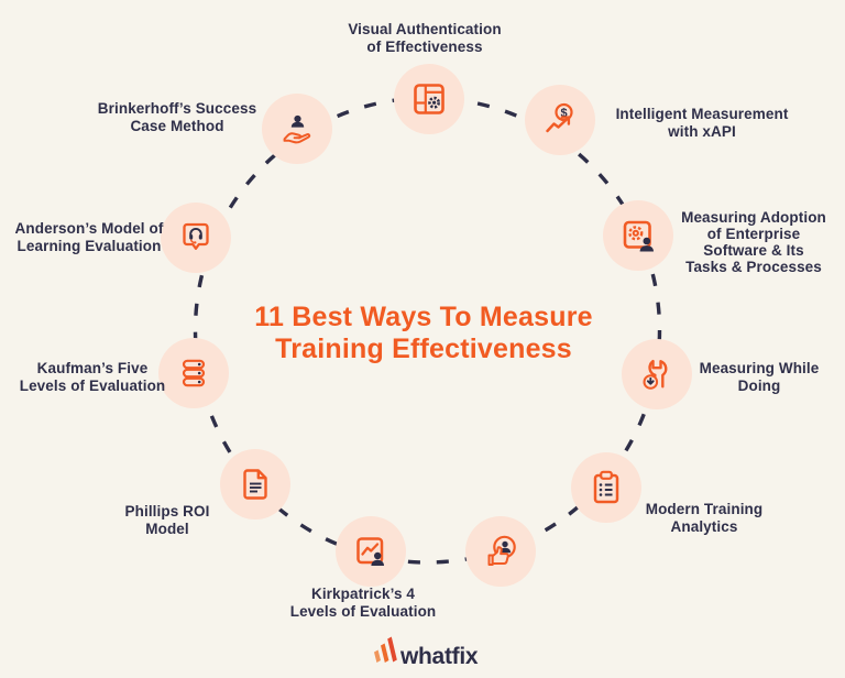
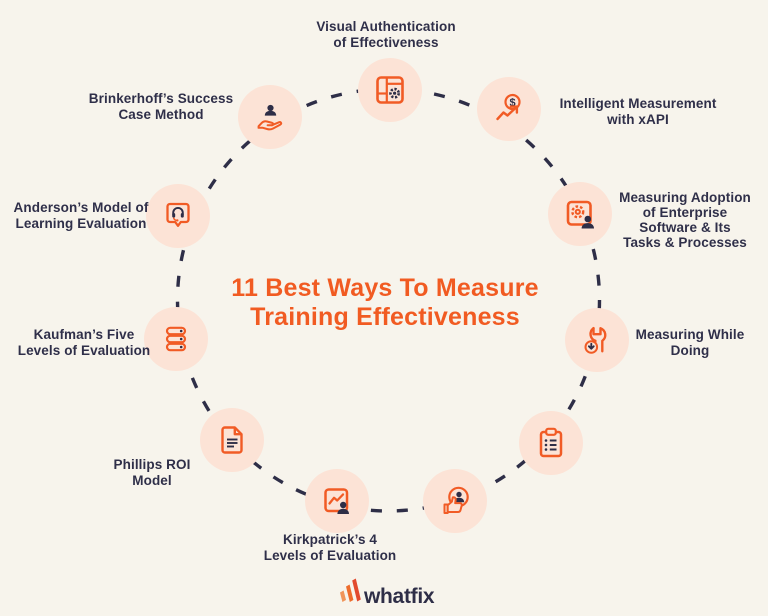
  11 Best Ways To Measure
  Training Effectiveness
  Visual Authentication
  of Effectiveness
  $
  Intelligent Measurement
  with xAPI
  Measuring Adoption
  of Enterprise
  Software & Its
  Tasks & Processes
  Measuring While
  Doing
- Modern Training
- Analytics
  Kirkpatrick’s 4
  Levels of Evaluation
  Phillips ROI
  Model
  Kaufman’s Five
  Levels of Evaluation
  Anderson’s Model of
  Learning Evaluation
  Brinkerhoff’s Success
  Case Method
  whatfix
